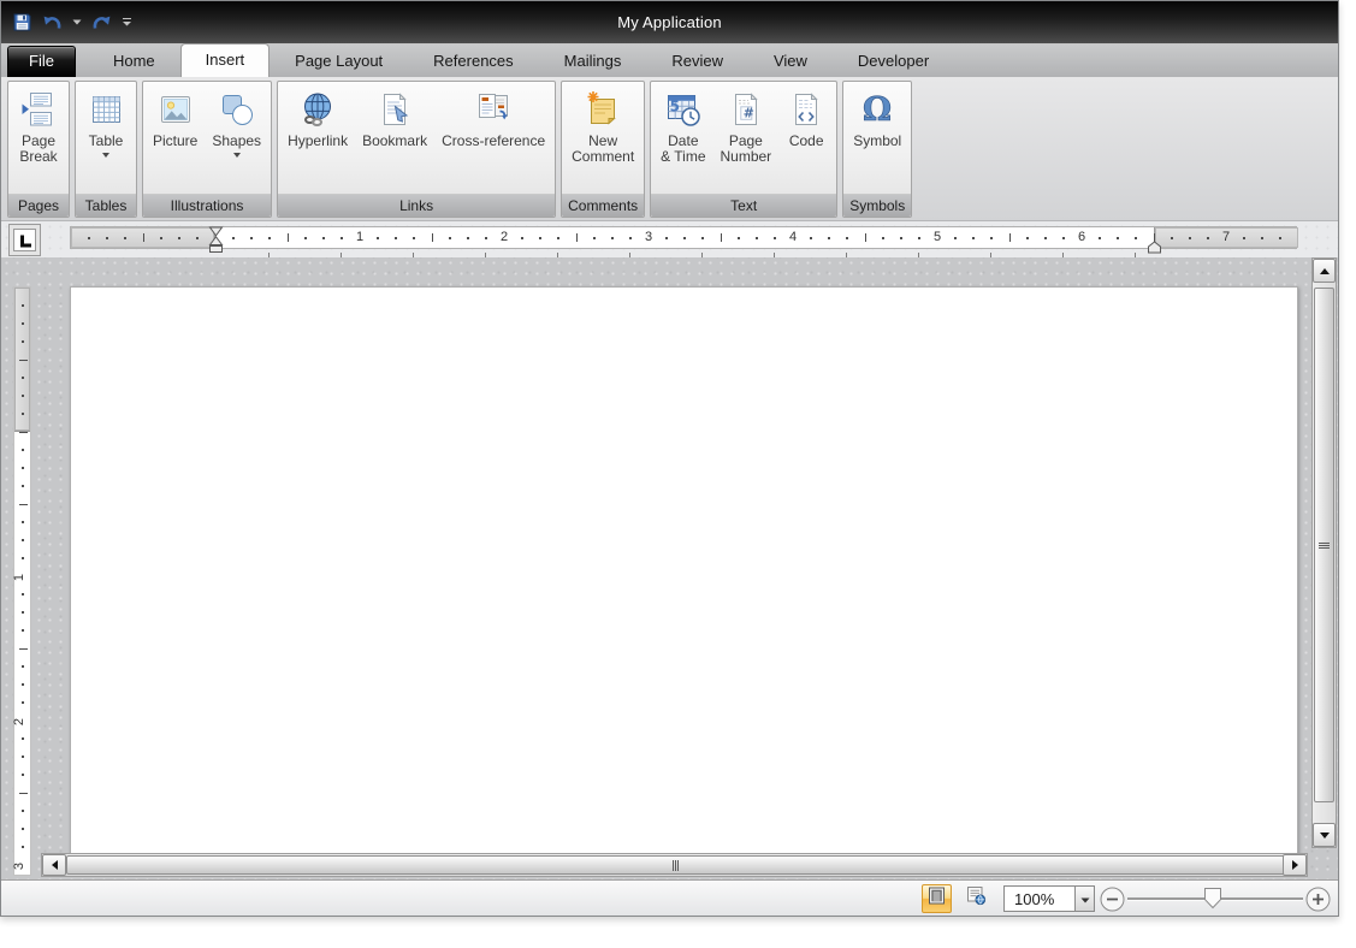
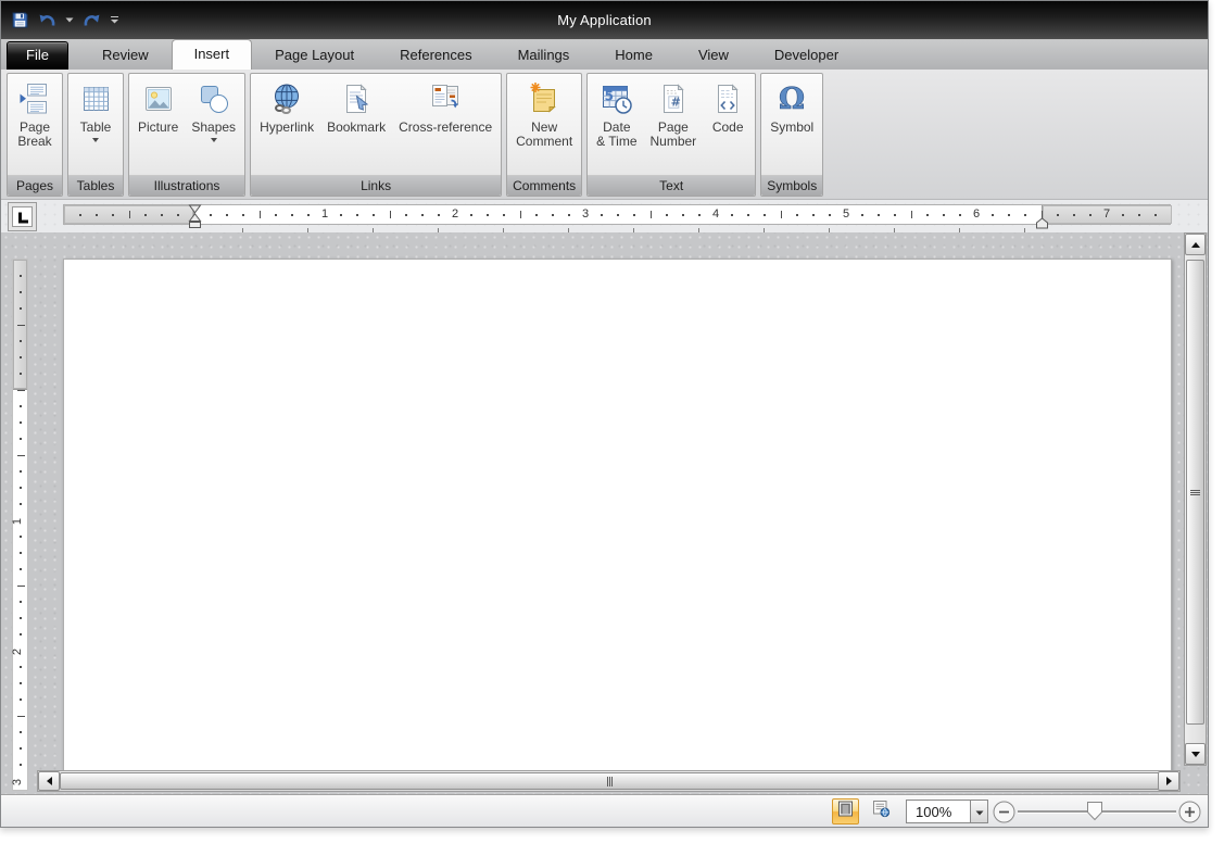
  My Application
  File
- Home
+ Review
  Insert
  Page Layout
  References
  Mailings
- Review
+ Home
  View
  Developer
  Page
  Break
  Pages
  Table
  Tables
  Picture
  Shapes
  Illustrations
  Hyperlink
  Bookmark
  Cross-reference
  Links
  New
  Comment
  Comments
  5
  Date
  & Time
  #
  Page
  Number
  Code
  Text
  Ω
  Symbol
  Symbols
  1
  2
  3
  4
  5
  6
  7
  100%
